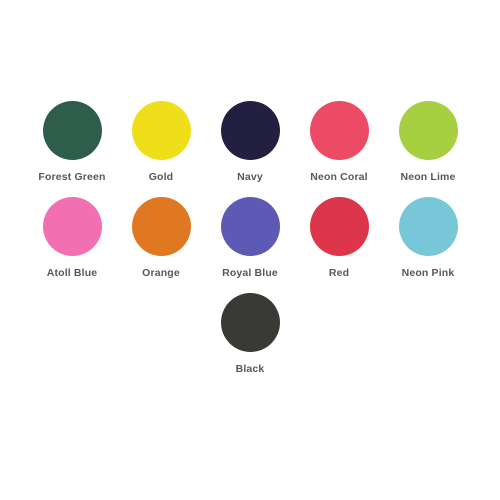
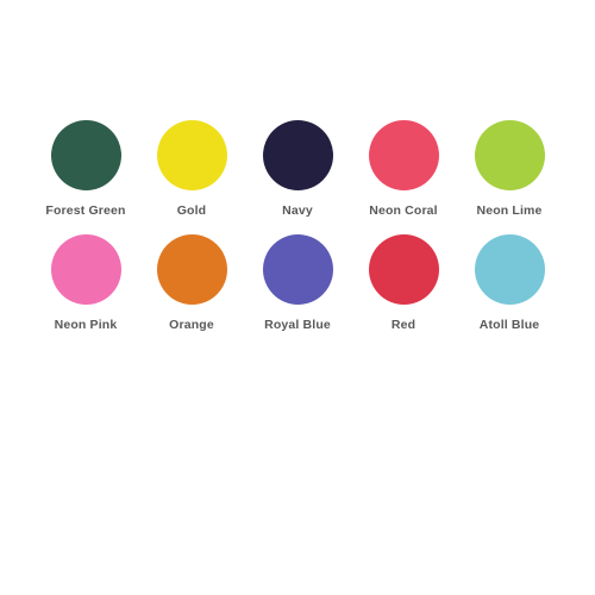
  Forest Green
  Gold
  Navy
  Neon Coral
  Neon Lime
- Atoll Blue
+ Neon Pink
  Orange
  Royal Blue
  Red
- Neon Pink
+ Atoll Blue
- Black
